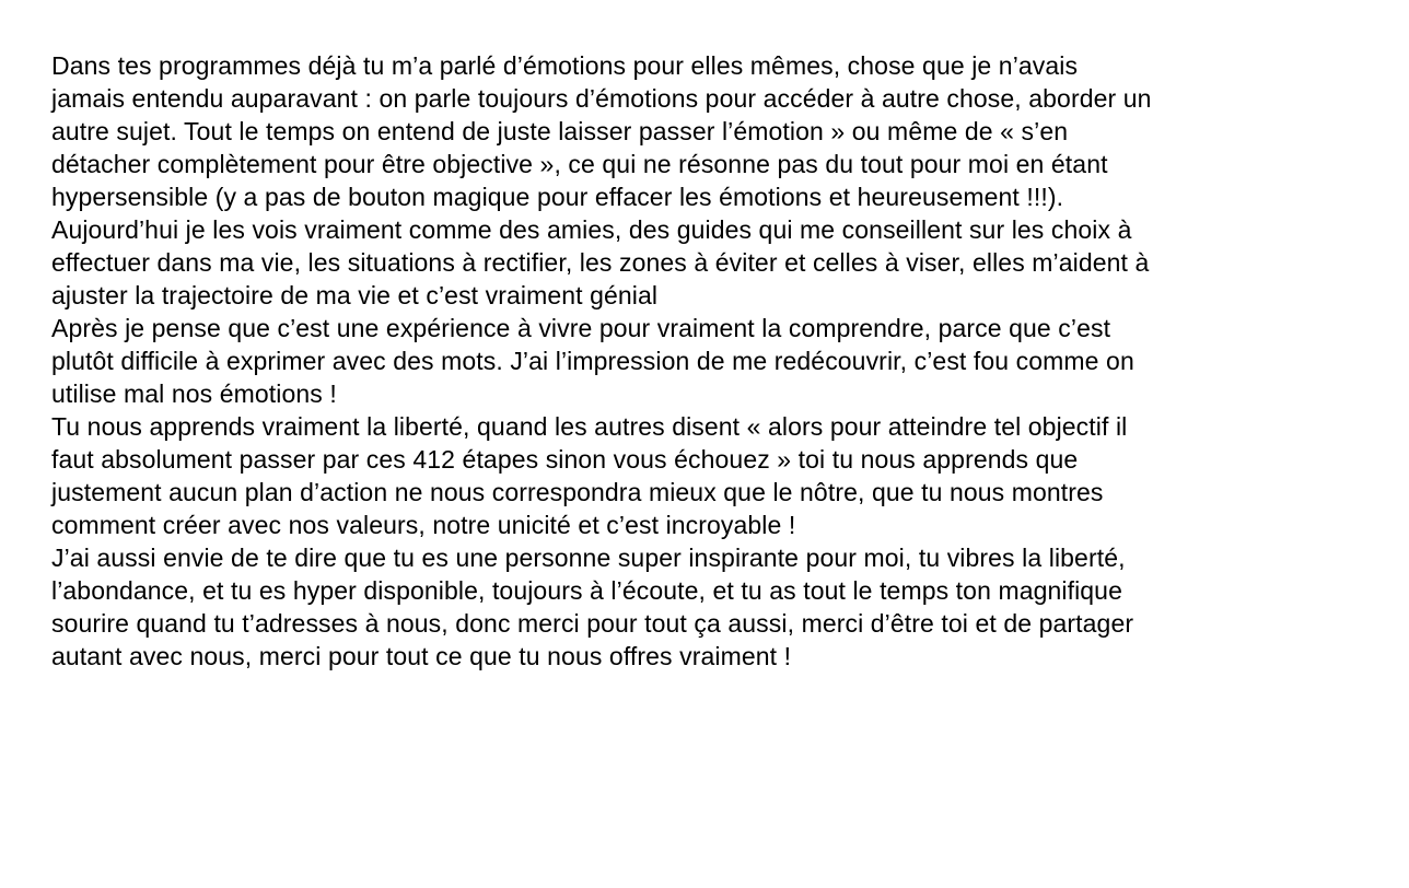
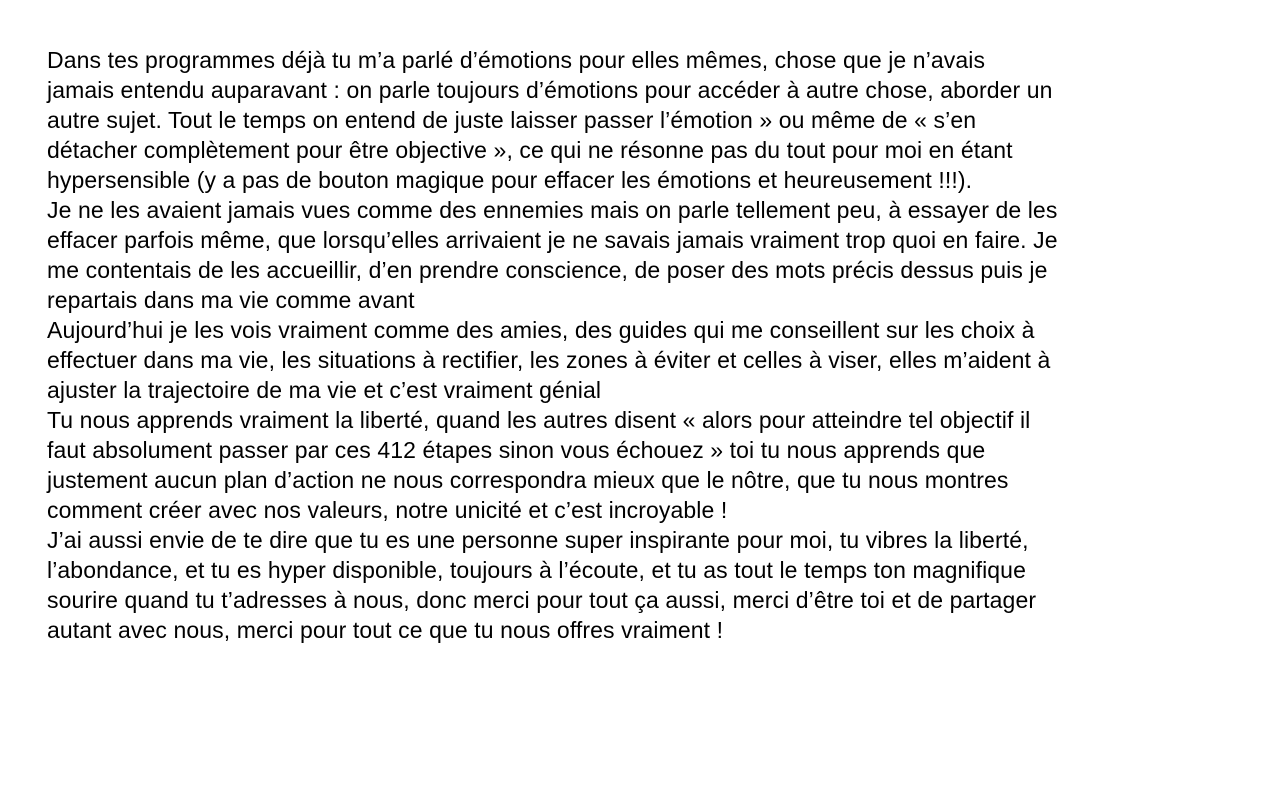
  Dans tes programmes déjà tu m’a parlé d’émotions pour elles mêmes, chose que je n’avais
  jamais entendu auparavant : on parle toujours d’émotions pour accéder à autre chose, aborder un
  autre sujet. Tout le temps on entend de juste laisser passer l’émotion » ou même de « s’en
  détacher complètement pour être objective », ce qui ne résonne pas du tout pour moi en étant
  hypersensible (y a pas de bouton magique pour effacer les émotions et heureusement !!!).
+ Je ne les avaient jamais vues comme des ennemies mais on parle tellement peu, à essayer de les
+ effacer parfois même, que lorsqu’elles arrivaient je ne savais jamais vraiment trop quoi en faire. Je
+ me contentais de les accueillir, d’en prendre conscience, de poser des mots précis dessus puis je
+ repartais dans ma vie comme avant
  Aujourd’hui je les vois vraiment comme des amies, des guides qui me conseillent sur les choix à
  effectuer dans ma vie, les situations à rectifier, les zones à éviter et celles à viser, elles m’aident à
  ajuster la trajectoire de ma vie et c’est vraiment génial
- Après je pense que c’est une expérience à vivre pour vraiment la comprendre, parce que c’est
- plutôt difficile à exprimer avec des mots. J’ai l’impression de me redécouvrir, c’est fou comme on
- utilise mal nos émotions !
  Tu nous apprends vraiment la liberté, quand les autres disent « alors pour atteindre tel objectif il
  faut absolument passer par ces 412 étapes sinon vous échouez » toi tu nous apprends que
  justement aucun plan d’action ne nous correspondra mieux que le nôtre, que tu nous montres
  comment créer avec nos valeurs, notre unicité et c’est incroyable !
  J’ai aussi envie de te dire que tu es une personne super inspirante pour moi, tu vibres la liberté,
  l’abondance, et tu es hyper disponible, toujours à l’écoute, et tu as tout le temps ton magnifique
  sourire quand tu t’adresses à nous, donc merci pour tout ça aussi, merci d’être toi et de partager
  autant avec nous, merci pour tout ce que tu nous offres vraiment !
